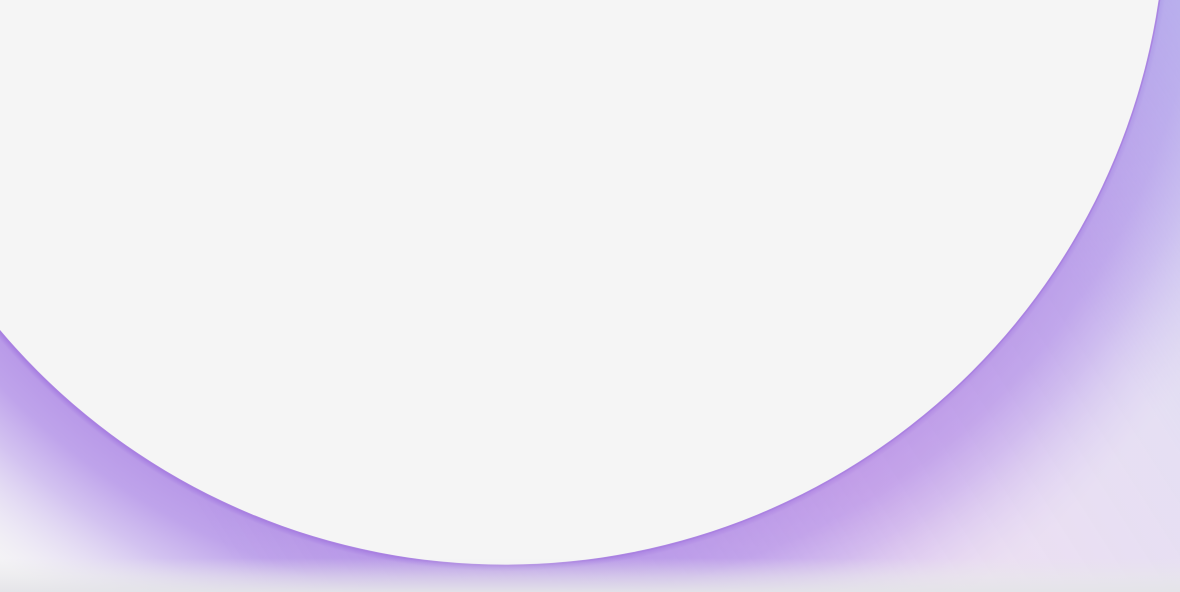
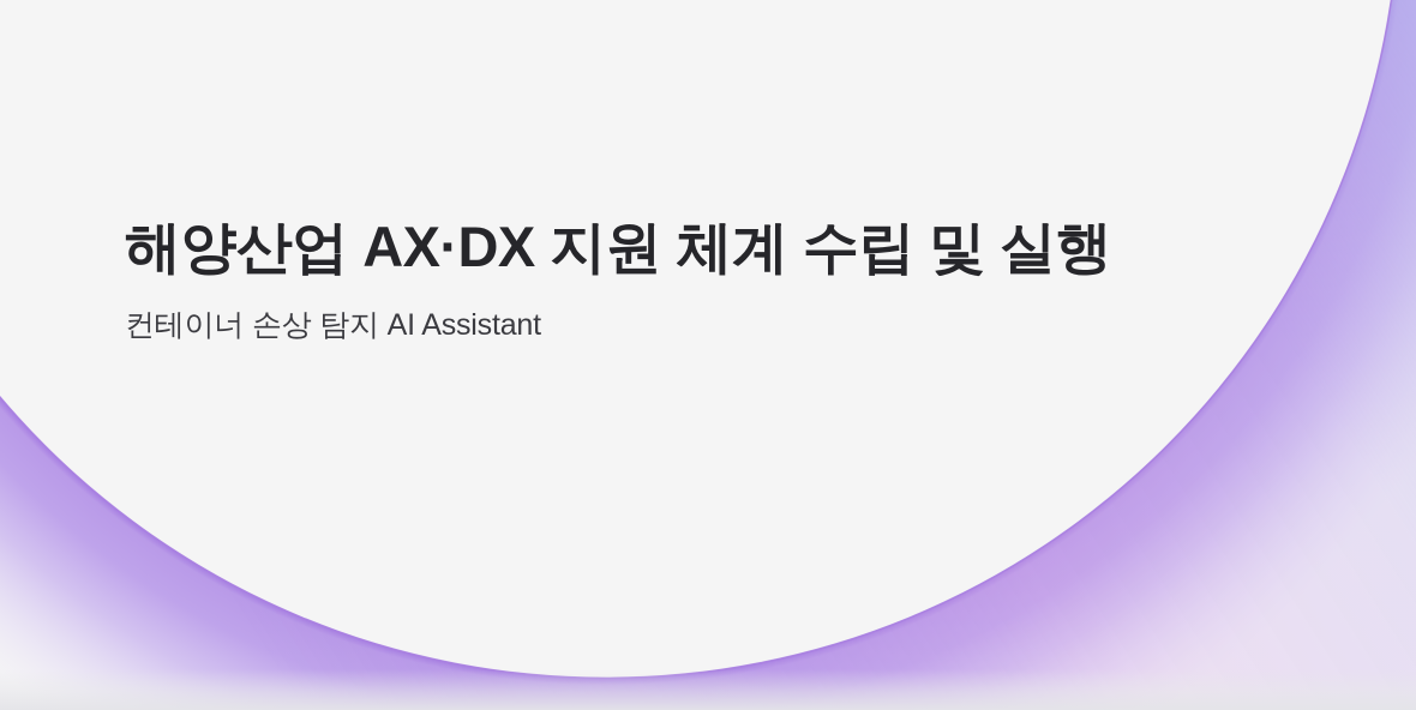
+ 해양산업 AX·DX 지원 체계 수립 및 실행
+ 컨테이너 손상 탐지 AI Assistant
